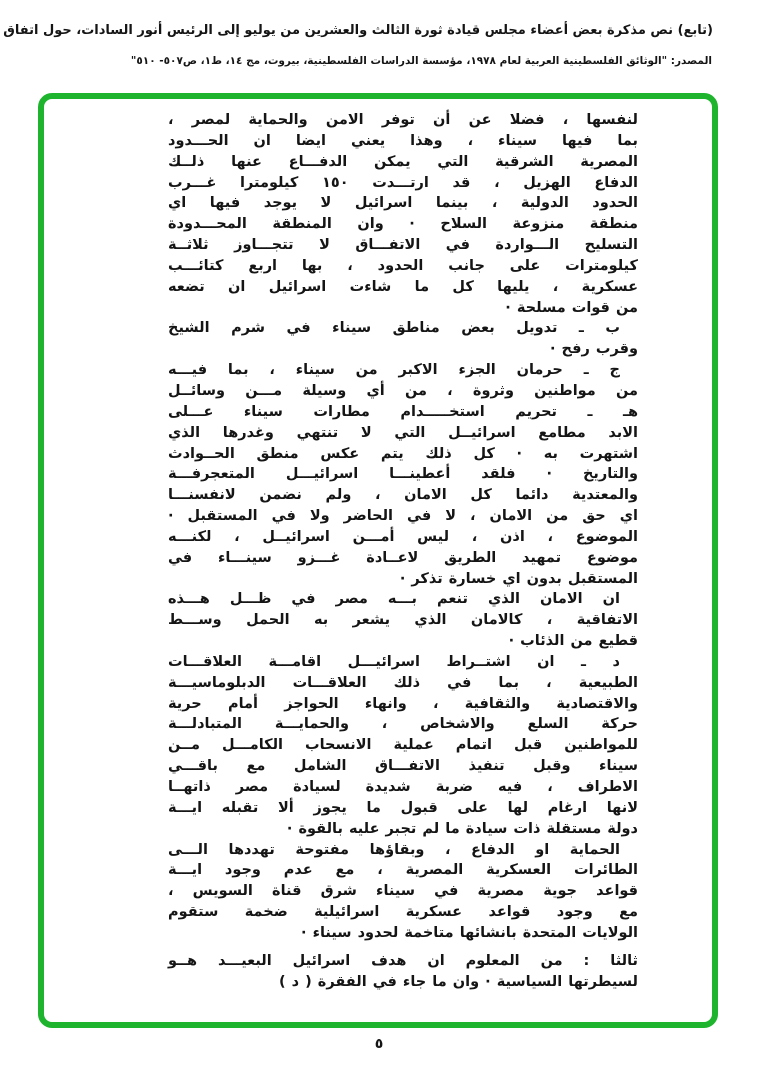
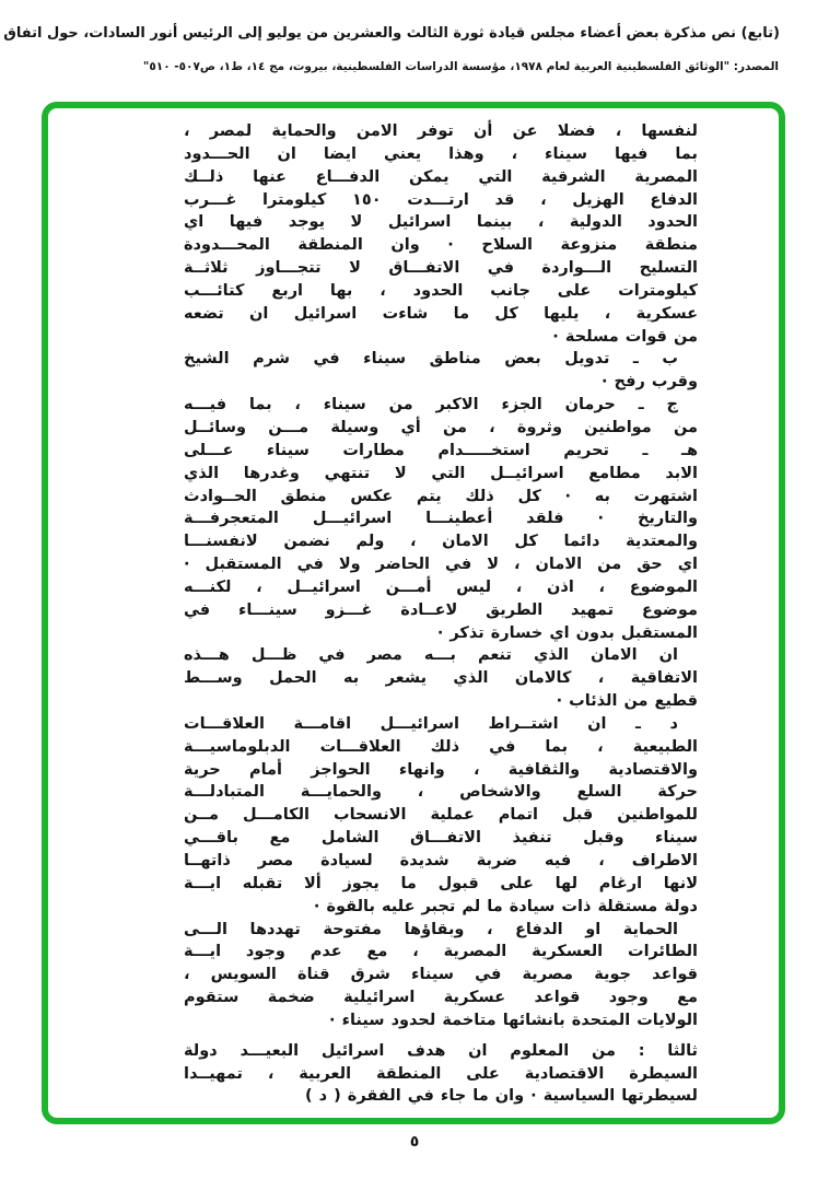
  (تابع) نص مذكرة بعض أعضاء مجلس قيادة ثورة الثالث والعشرين من يوليو إلى الرئيس أنور السادات، حول اتفاق
  المصدر: "الوثائق الفلسطينية العربية لعام ١٩٧٨، مؤسسة الدراسات الفلسطينية، بيروت، مج ١٤، ط١، ص٥٠٧- ٥١٠"
  لنفسها ، فضلا عن أن توفر الامن والحماية لمصر ،
  بما فيها سيناء ، وهذا يعني ايضا ان الحـــدود
  المصرية الشرقية التي يمكن الدفـــاع عنها ذلــك
  الدفاع الهزيل ، قد ارتـــدت ١٥٠ كيلومترا غـــرب
  الحدود الدولية ، بينما اسرائيل لا يوجد فيها اي
  منطقة منزوعة السلاح · وان المنطقة المحـــدودة
  التسليح الـــواردة في الاتفـــاق لا تتجـــاوز ثلاثــة
  كيلومترات على جانب الحدود ، بها اربع كتائـــب
  عسكرية ، يليها كل ما شاءت اسرائيل ان تضعه
  من قوات مسلحة ·
  ب ـ تدويل بعض مناطق سيناء في شرم الشيخ
  وقرب رفح ·
  ج ـ حرمان الجزء الاكبر من سيناء ، بما فيـــه
  من مواطنين وثروة ، من أي وسيلة مـــن وسائــل
  هـ ـ تحريم استخـــــدام مطارات سيناء عـــلى
  الابد مطامع اسرائيــل التي لا تنتهي وغدرها الذي
  اشتهرت به · كل ذلك يتم عكس منطق الحــوادث
  والتاريخ · فلقد أعطينـــا اسرائيـــل المتعجرفـــة
  والمعتدية دائما كل الامان ، ولم نضمن لانفسنـــا
  اي حق من الامان ، لا في الحاضر ولا في المستقبل ·
  الموضوع ، اذن ، ليس أمـــن اسرائيــل ، لكنـــه
  موضوع تمهيد الطريق لاعــادة غـــزو سينـــاء في
  المستقبل بدون اي خسارة تذكر ·
  ان الامان الذي تنعم بـــه مصر في ظـــل هـــذه
  الاتفاقية ، كالامان الذي يشعر به الحمل وســـط
  قطيع من الذئاب ·
  د ـ ان اشتــراط اسرائيـــل اقامـــة العلاقـــات
  الطبيعية ، بما في ذلك العلاقـــات الدبلوماسيـــة
  والاقتصادية والثقافية ، وانهاء الحواجز أمام حرية
  حركة السلع والاشخاص ، والحمايـــة المتبادلـــة
  للمواطنين قبل اتمام عملية الانسحاب الكامـــل مــن
  سيناء وقبل تنفيذ الاتفـــاق الشامل مع باقـــي
  الاطراف ، فيه ضربة شديدة لسيادة مصر ذاتهــا
  لانها ارغام لها على قبول ما يجوز ألا تقبله ايـــة
  دولة مستقلة ذات سيادة ما لم تجبر عليه بالقوة ·
  الحماية او الدفاع ، وبقاؤها مفتوحة تهددها الـــى
  الطائرات العسكرية المصرية ، مع عدم وجود ايـــة
  قواعد جوية مصرية في سيناء شرق قناة السويس ،
  مع وجود قواعد عسكرية اسرائيلية ضخمة ستقوم
  الولايات المتحدة بانشائها متاخمة لحدود سيناء ·
- ثالثا : من المعلوم ان هدف اسرائيل البعيـــد هــو
+ ثالثا : من المعلوم ان هدف اسرائيل البعيـــد دولة
+ السيطرة الاقتصادية على المنطقة العربية ، تمهيــدا
  لسيطرتها السياسية · وان ما جاء في الفقرة ( د )
  ٥
